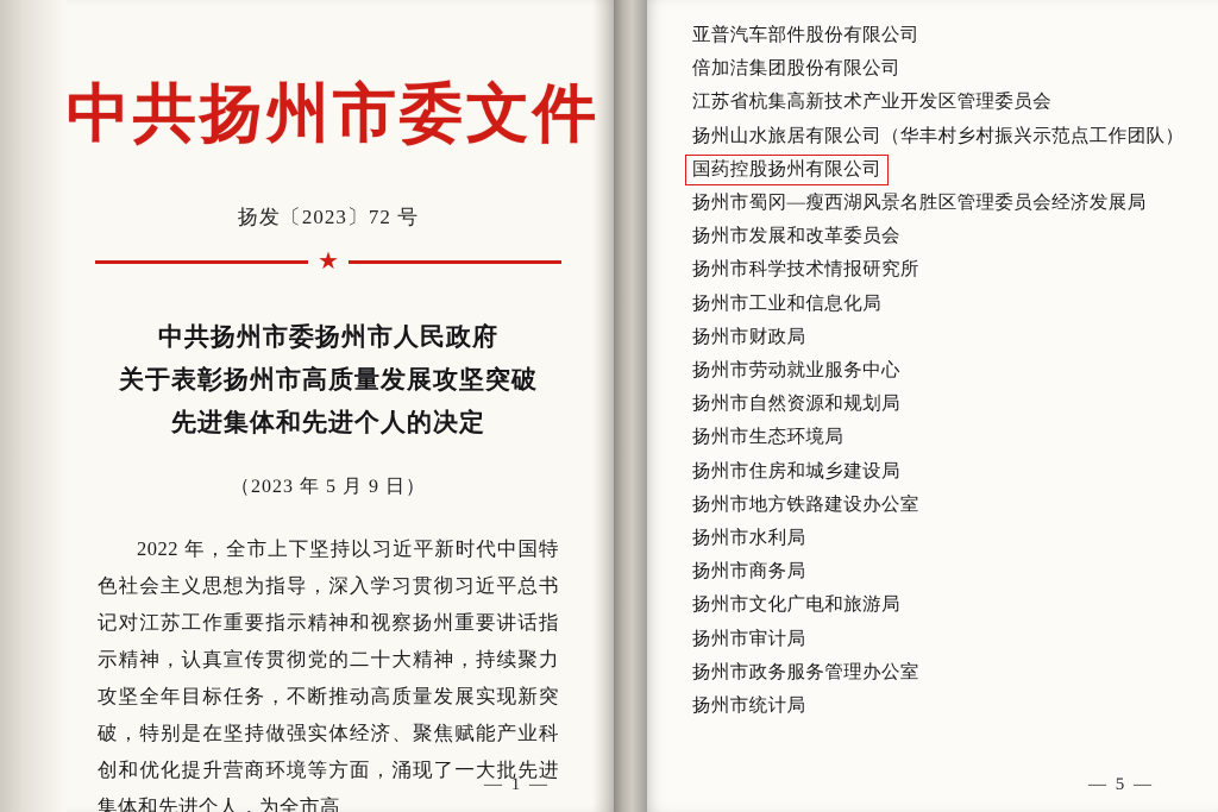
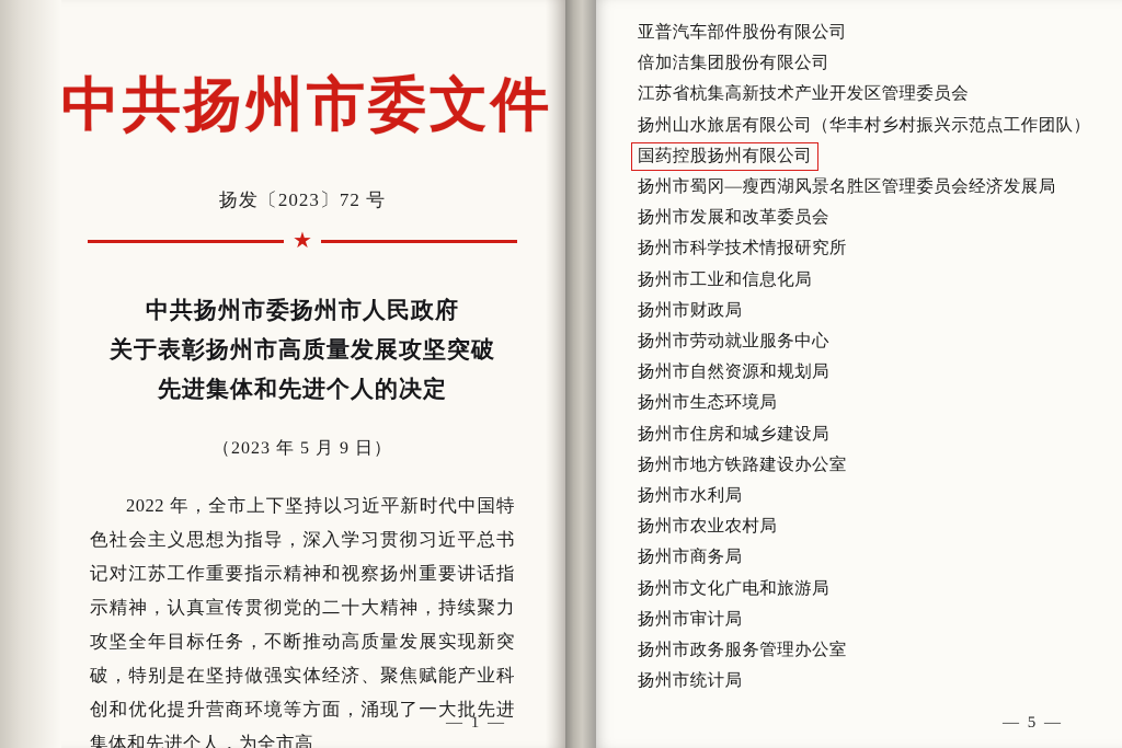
  中共扬州市委文件
  扬发〔2023〕72 号
  ★
  中共扬州市委扬州市人民政府
  关于表彰扬州市高质量发展攻坚突破
  先进集体和先进个人的决定
  （2023 年 5 月 9 日）
  2022 年，全市上下坚持以习近平新时代中国特色社会主义思想为指导，深入学习贯彻习近平总书记对江苏工作重要指示精神和视察扬州重要讲话指示精神，认真宣传贯彻党的二十大精神，持续聚力攻坚全年目标任务，不断推动高质量发展实现新突破，特别是在坚持做强实体经济、聚焦赋能产业科创和优化提升营商环境等方面，涌现了一大批先进集体和先进个人，为全市高
  — 1 —
  亚普汽车部件股份有限公司
  倍加洁集团股份有限公司
  江苏省杭集高新技术产业开发区管理委员会
  扬州山水旅居有限公司（华丰村乡村振兴示范点工作团队）
  国药控股扬州有限公司
  扬州市蜀冈—瘦西湖风景名胜区管理委员会经济发展局
  扬州市发展和改革委员会
  扬州市科学技术情报研究所
  扬州市工业和信息化局
  扬州市财政局
  扬州市劳动就业服务中心
  扬州市自然资源和规划局
  扬州市生态环境局
  扬州市住房和城乡建设局
  扬州市地方铁路建设办公室
  扬州市水利局
+ 扬州市农业农村局
  扬州市商务局
  扬州市文化广电和旅游局
  扬州市审计局
  扬州市政务服务管理办公室
  扬州市统计局
  — 5 —
